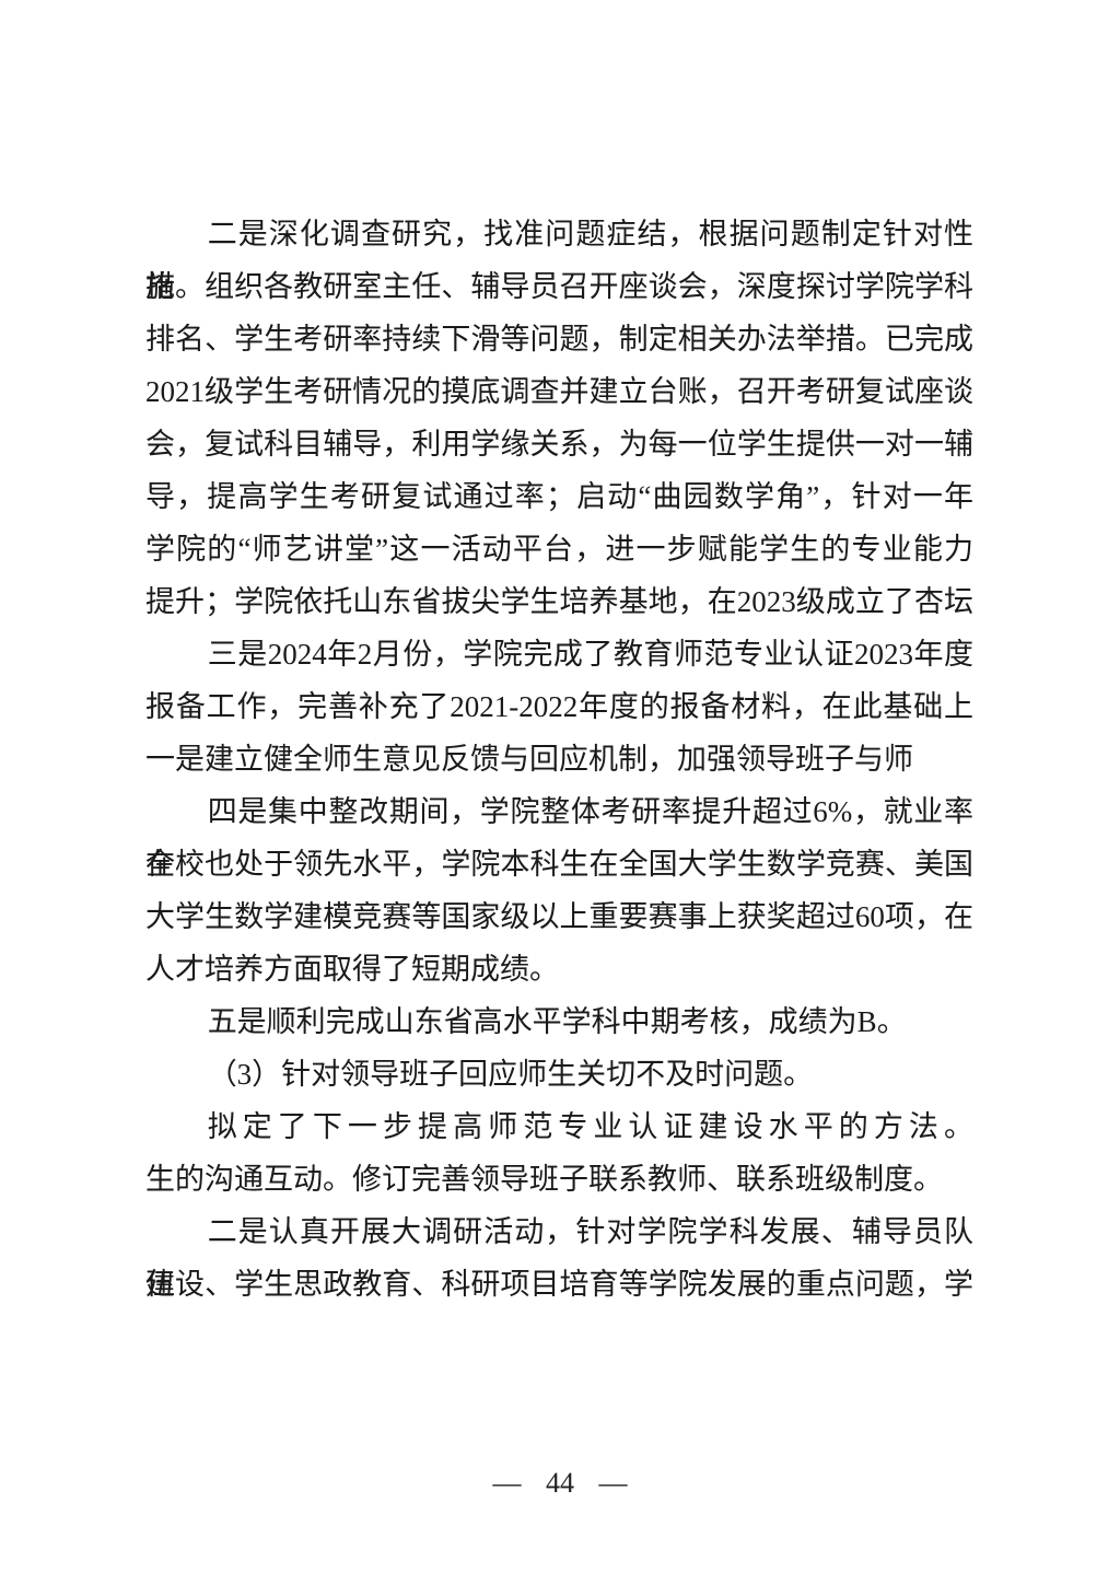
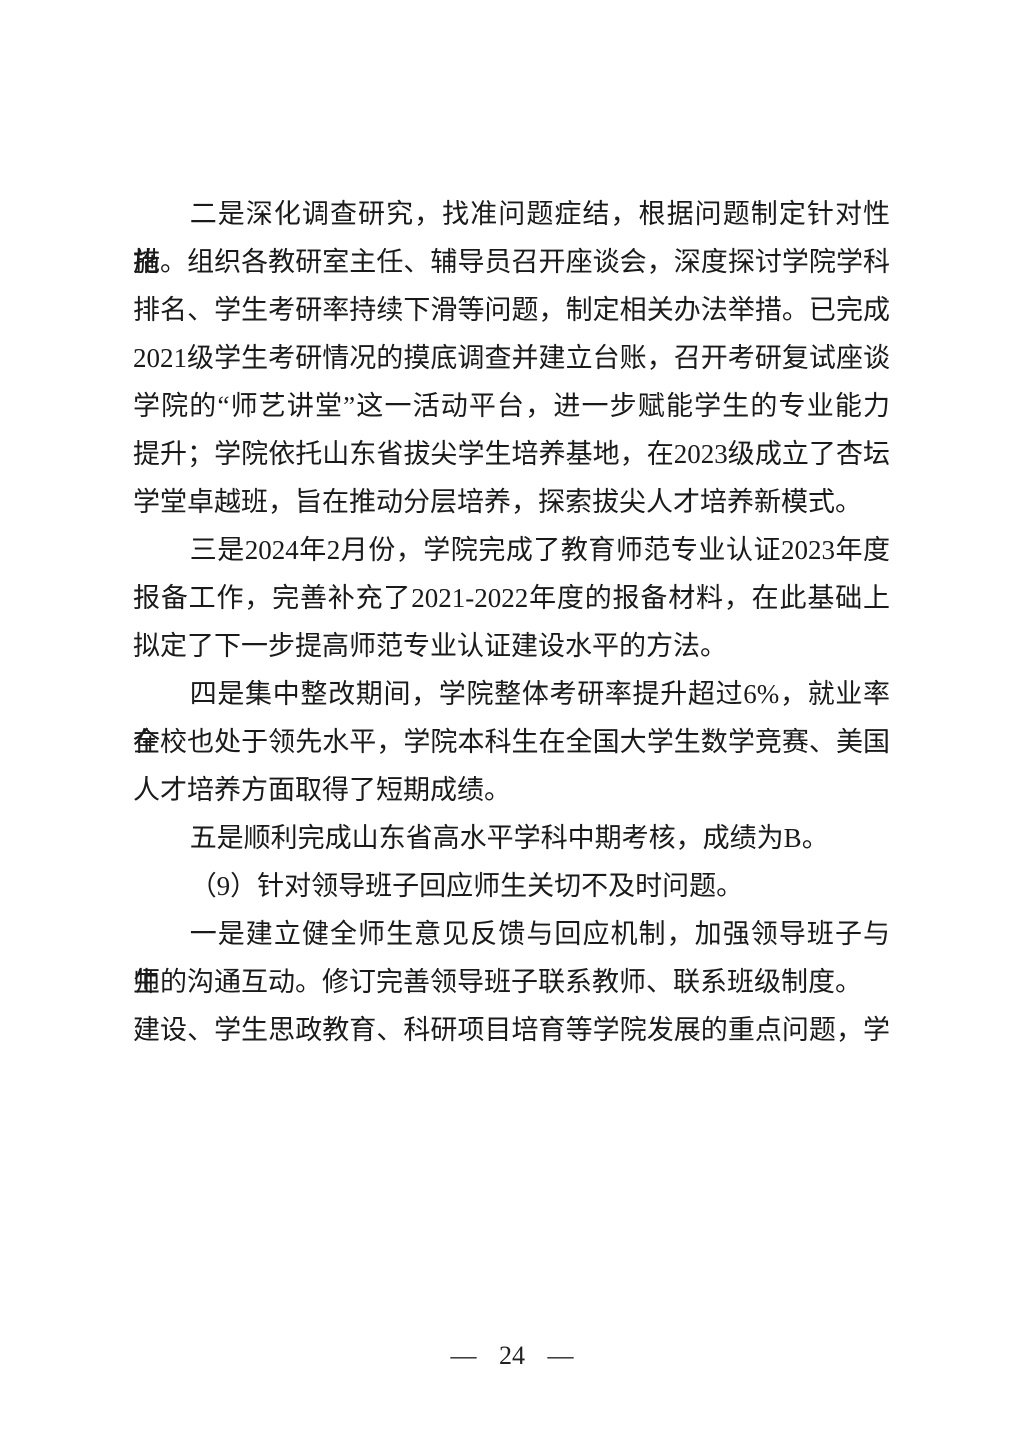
  二是深化调查研究，找准问题症结，根据问题制定针对性措
  施。组织各教研室主任、辅导员召开座谈会，深度探讨学院学科
  排名、学生考研率持续下滑等问题，制定相关办法举措。已完成
  2021级学生考研情况的摸底调查并建立台账，召开考研复试座谈
- 会，复试科目辅导，利用学缘关系，为每一位学生提供一对一辅
- 导，提高学生考研复试通过率；启动“曲园数学角”，针对一年
  学院的“师艺讲堂”这一活动平台，进一步赋能学生的专业能力
  提升；学院依托山东省拔尖学生培养基地，在2023级成立了杏坛
+ 学堂卓越班，旨在推动分层培养，探索拔尖人才培养新模式。
  三是2024年2月份，学院完成了教育师范专业认证2023年度
  报备工作，完善补充了2021-2022年度的报备材料，在此基础上
- 一是建立健全师生意见反馈与回应机制，加强领导班子与师
+ 拟定了下一步提高师范专业认证建设水平的方法。
  四是集中整改期间，学院整体考研率提升超过6%，就业率在
  全校也处于领先水平，学院本科生在全国大学生数学竞赛、美国
- 大学生数学建模竞赛等国家级以上重要赛事上获奖超过60项，在
  人才培养方面取得了短期成绩。
  五是顺利完成山东省高水平学科中期考核，成绩为B。
- （3）针对领导班子回应师生关切不及时问题。
+ （9）针对领导班子回应师生关切不及时问题。
- 拟定了下一步提高师范专业认证建设水平的方法。
+ 一是建立健全师生意见反馈与回应机制，加强领导班子与师
  生的沟通互动。修订完善领导班子联系教师、联系班级制度。
- 二是认真开展大调研活动，针对学院学科发展、辅导员队伍
  建设、学生思政教育、科研项目培育等学院发展的重点问题，学
- — 44 —
+ — 24 —
